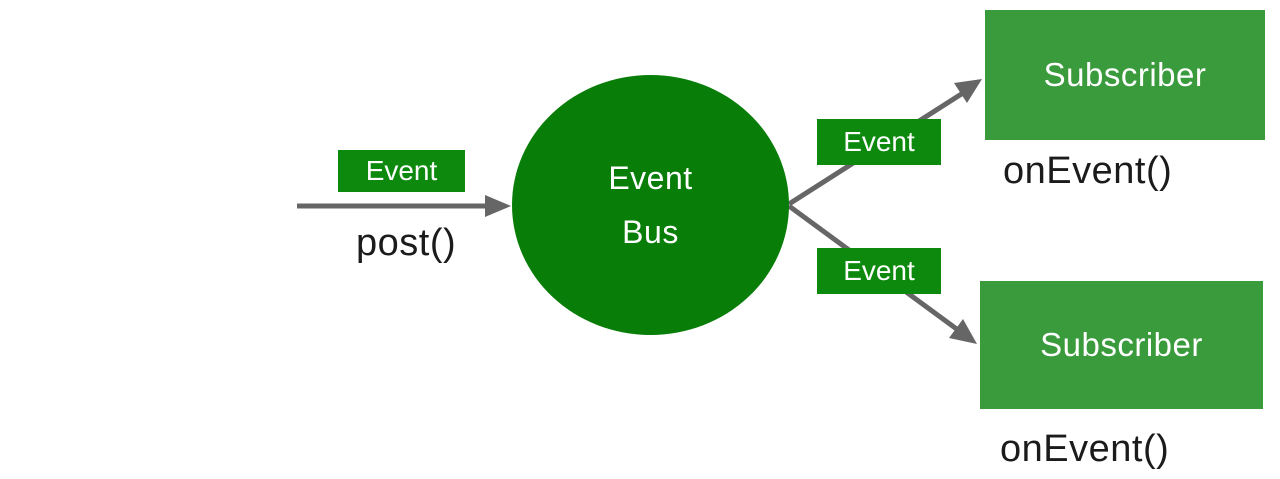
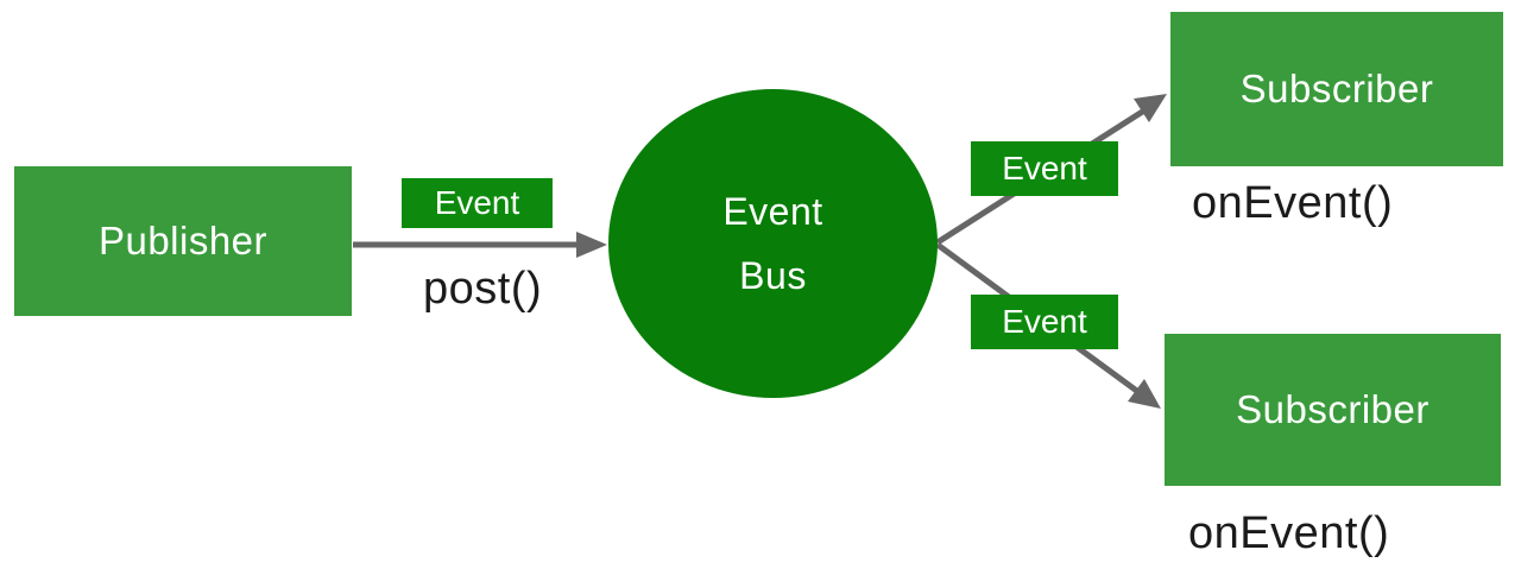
+ Publisher
  Event
  post()
  Event
  Bus
  Event
  Event
  Subscriber
  onEvent()
  Subscriber
  onEvent()
